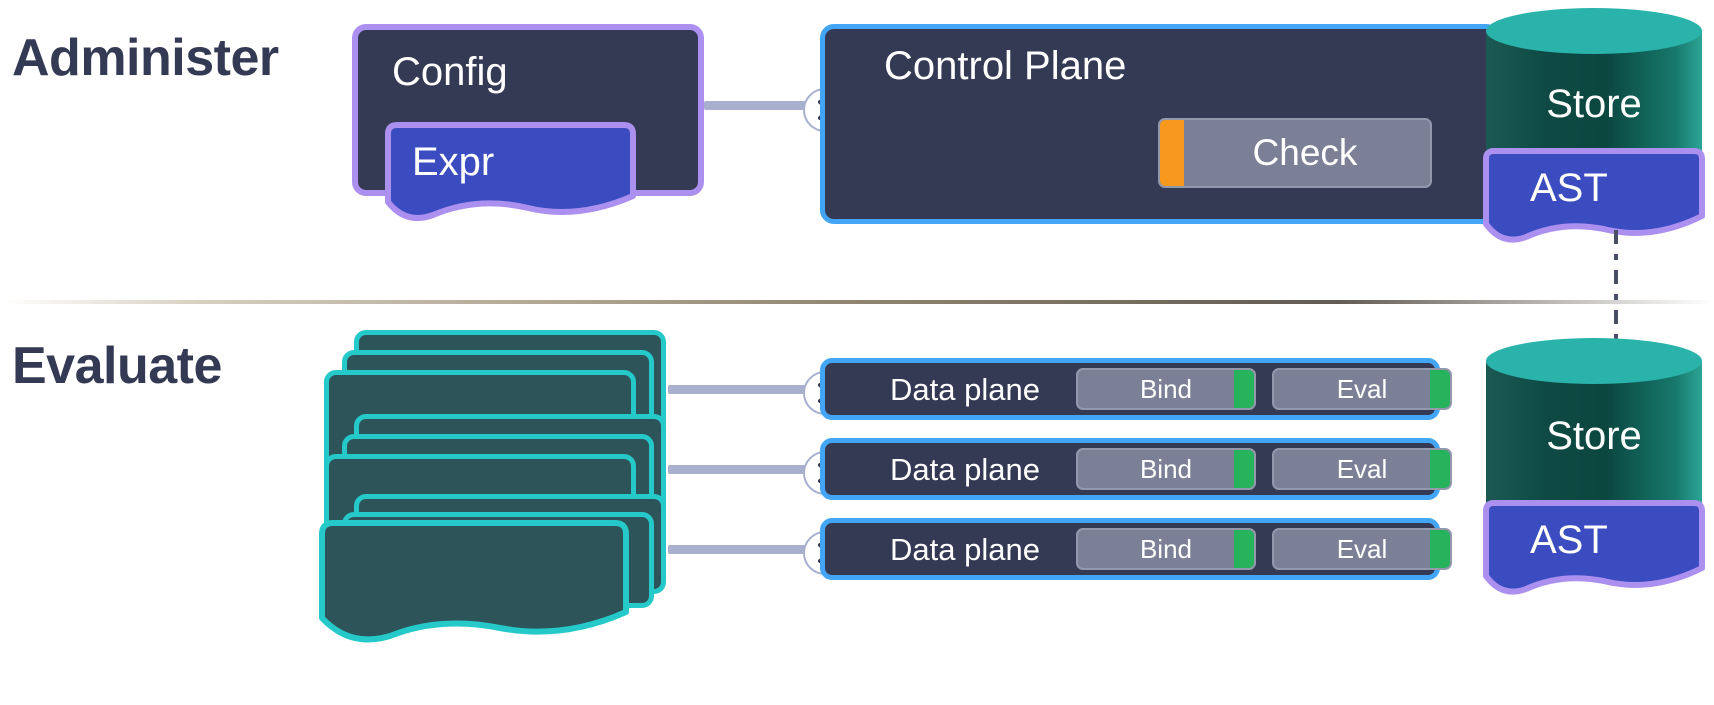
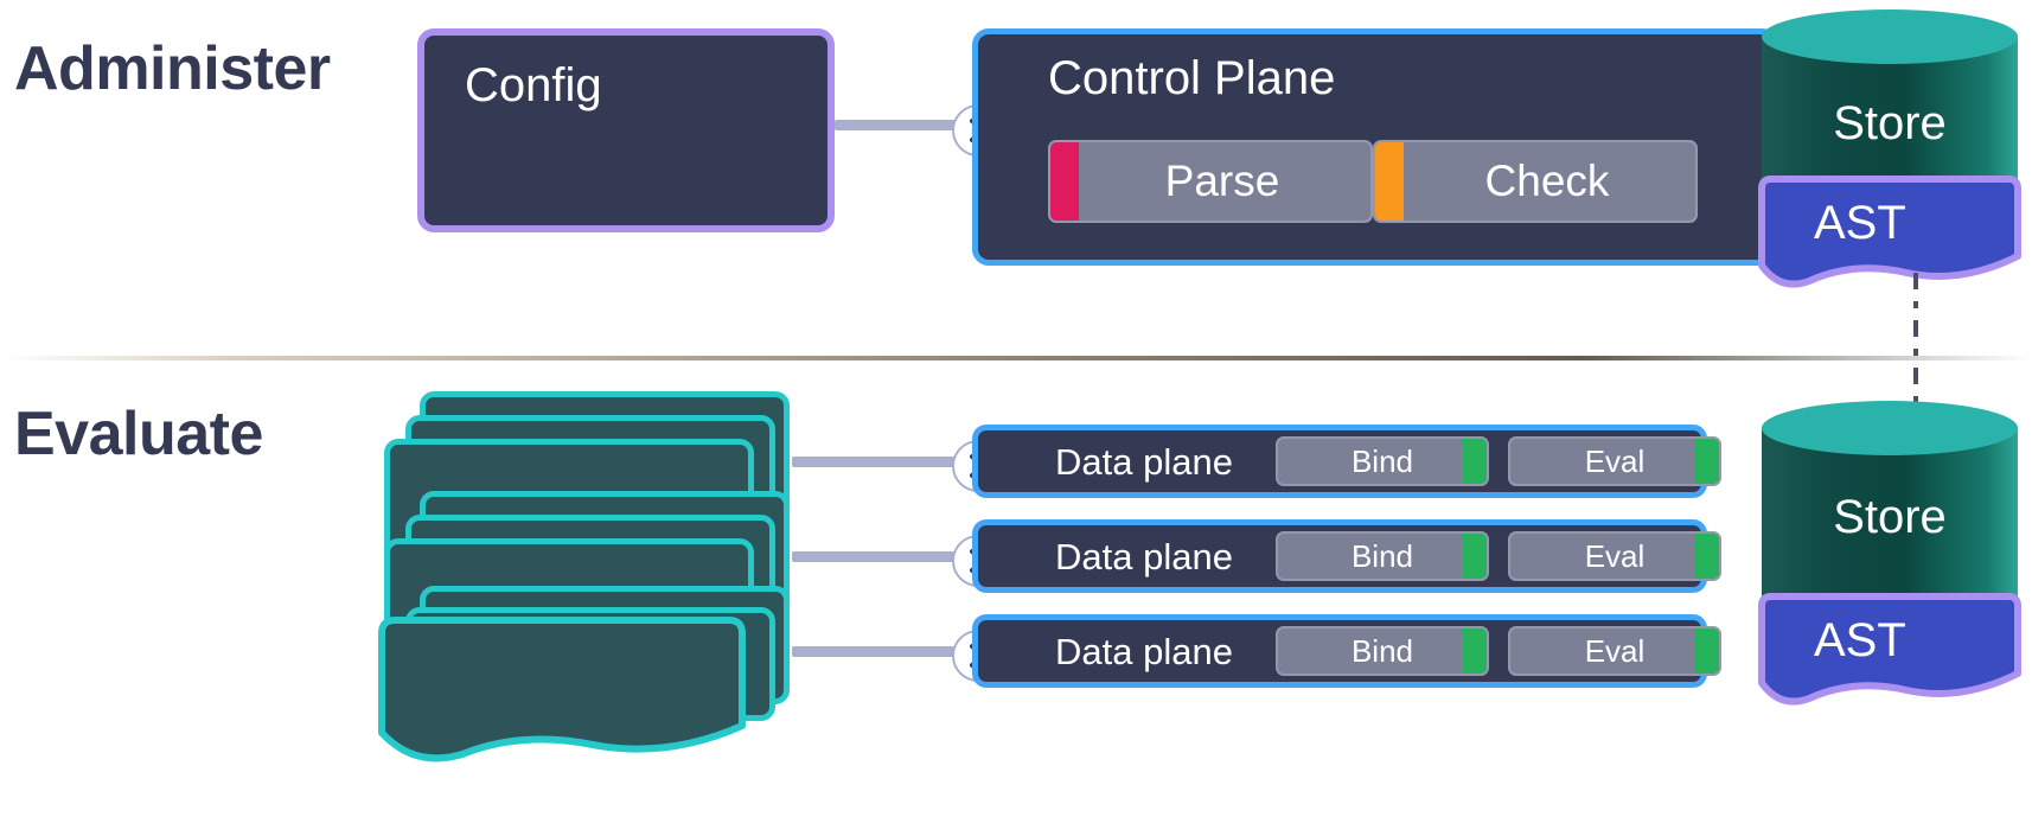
  Administer
  Evaluate
  Config
- Expr
  Control Plane
+ Parse
  Check
  Store
  AST
  Data plane
  Bind
  Eval
  Data plane
  Bind
  Eval
  Data plane
  Bind
  Eval
  Store
  AST
